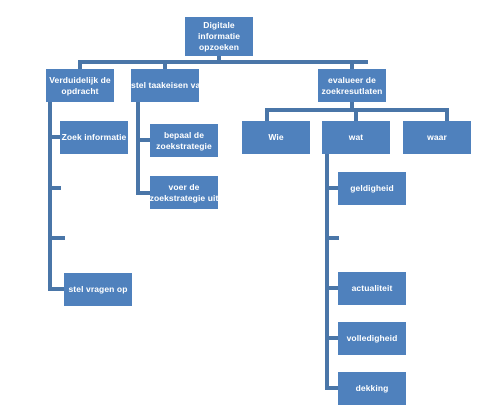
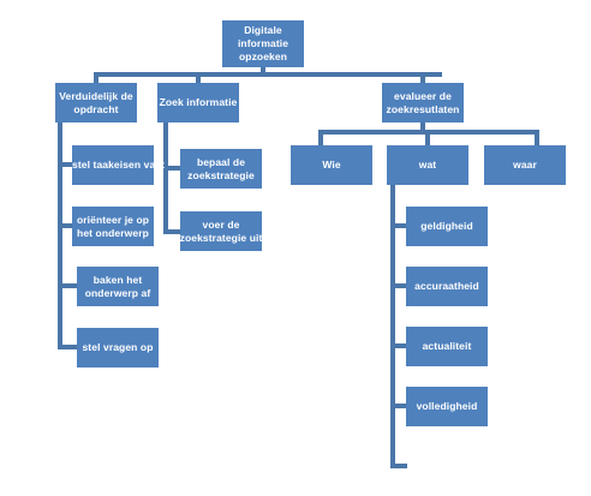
  Digitale
  informatie
  opzoeken
  Verduidelijk de
  opdracht
- stel taakeisen vast
+ Zoek informatie
  evalueer de
  zoekresutlaten
- Zoek informatie
+ stel taakeisen vast
+ oriënteer je op
+ het onderwerp
+ baken het
+ onderwerp af
  stel vragen op
  bepaal de
  zoekstrategie
  voer de
  zoekstrategie uit
  Wie
  wat
  waar
  geldigheid
+ accuraatheid
  actualiteit
  volledigheid
- dekking
